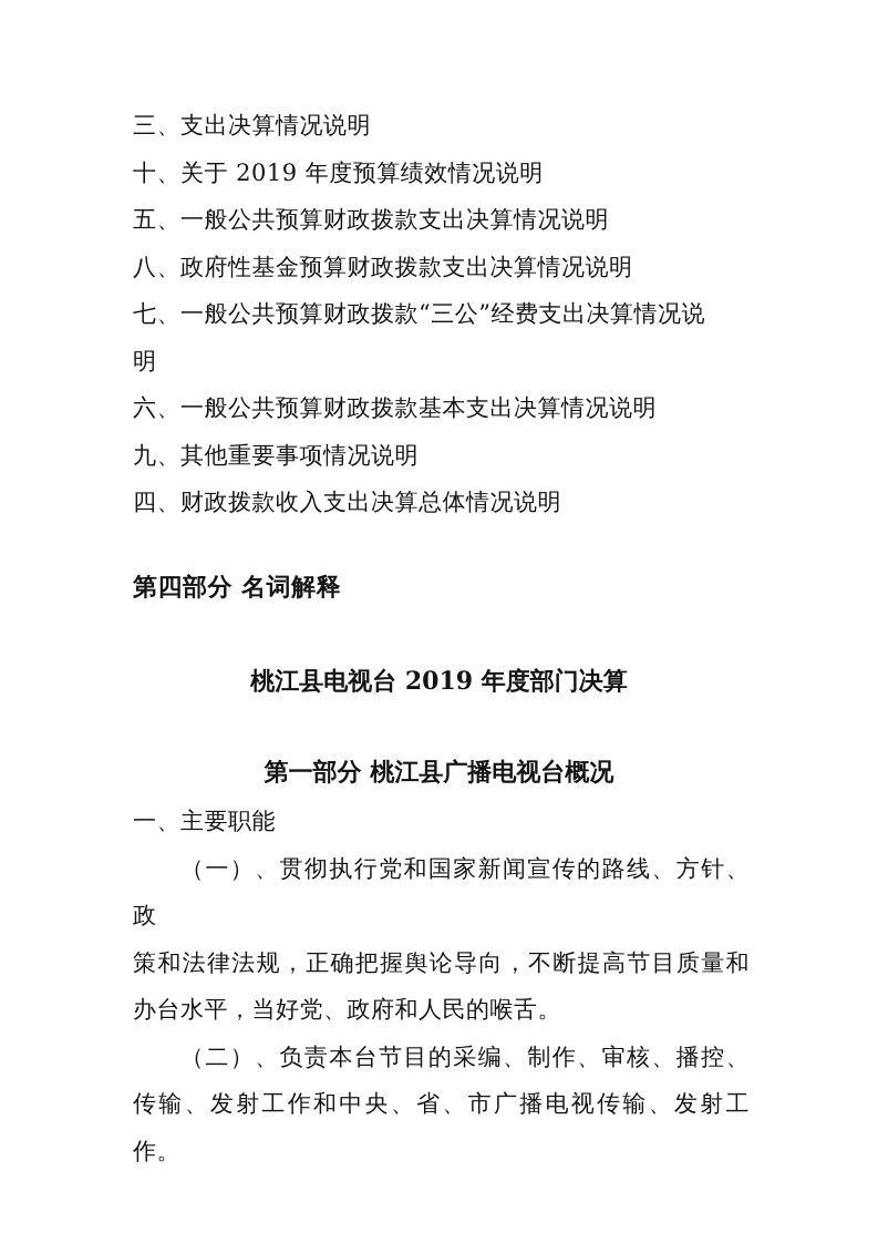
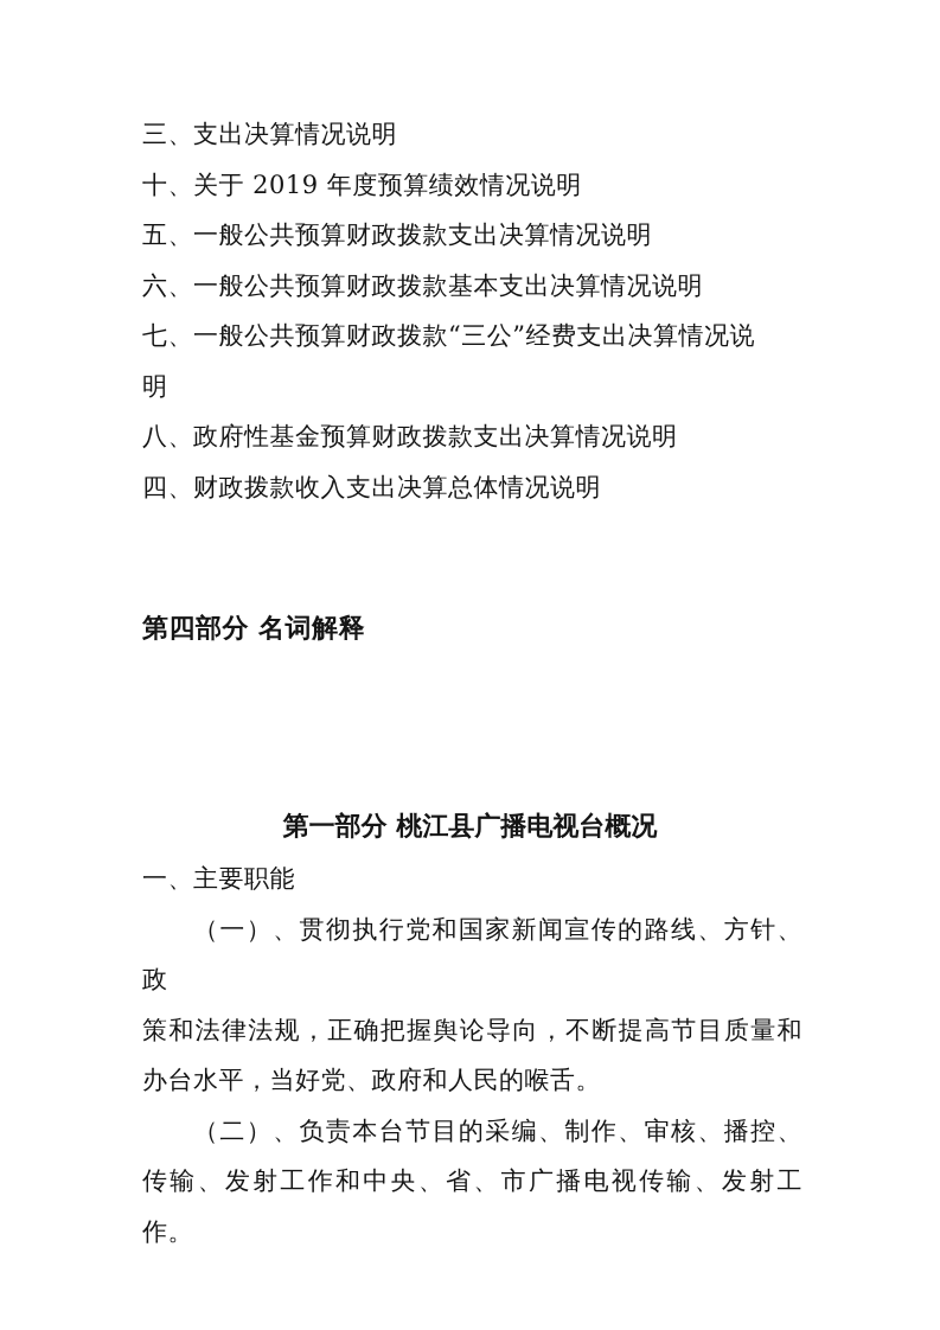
  三、支出决算情况说明
  十、关于 2019 年度预算绩效情况说明
  五、一般公共预算财政拨款支出决算情况说明
- 八、政府性基金预算财政拨款支出决算情况说明
+ 六、一般公共预算财政拨款基本支出决算情况说明
  七、一般公共预算财政拨款“三公”经费支出决算情况说
  明
- 六、一般公共预算财政拨款基本支出决算情况说明
+ 八、政府性基金预算财政拨款支出决算情况说明
- 九、其他重要事项情况说明
  四、财政拨款收入支出决算总体情况说明
  第四部分 名词解释
- 桃江县电视台 2019 年度部门决算
  第一部分 桃江县广播电视台概况
  一、主要职能
  （一）、贯彻执行党和国家新闻宣传的路线、方针、政
  策和法律法规，正确把握舆论导向，不断提高节目质量和
  办台水平，当好党、政府和人民的喉舌。
  （二）、负责本台节目的采编、制作、审核、播控、
  传输、发射工作和中央、省、市广播电视传输、发射工
  作。
